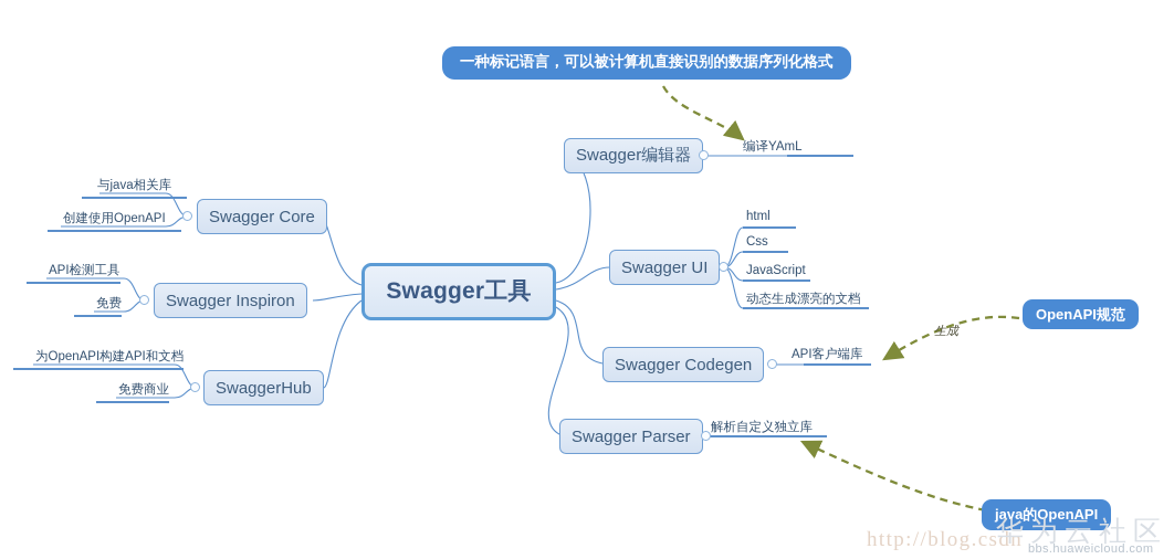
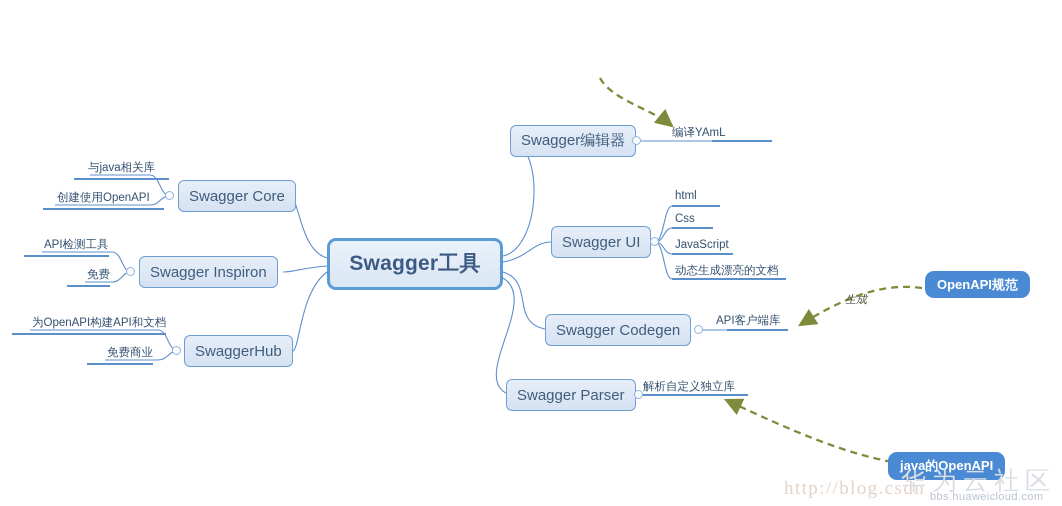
  Swagger工具
  Swagger Core
  Swagger Inspiron
  SwaggerHub
  与java相关库
  创建使用OpenAPI
  API检测工具
  免费
  为OpenAPI构建API和文档
  免费商业
  Swagger编辑器
  Swagger UI
  Swagger Codegen
  Swagger Parser
  编译YAmL
  html
  Css
  JavaScript
  动态生成漂亮的文档
  API客户端库
  解析自定义独立库
- 一种标记语言，可以被计算机直接识别的数据序列化格式
  OpenAPI规范
  java的OpenAPI
  生成
  http://blog.csdn
  华为云社区
  bbs.huaweicloud.com
